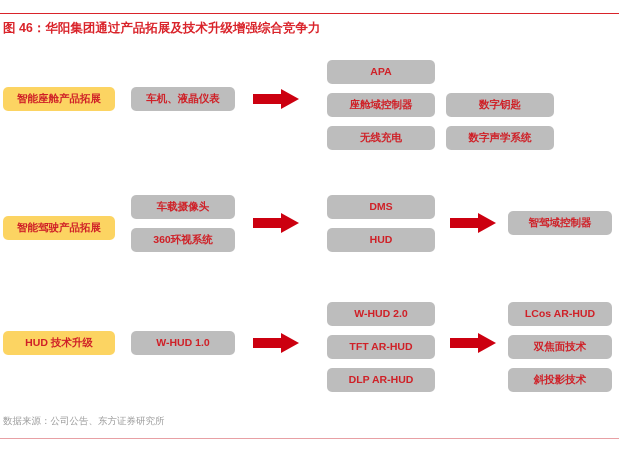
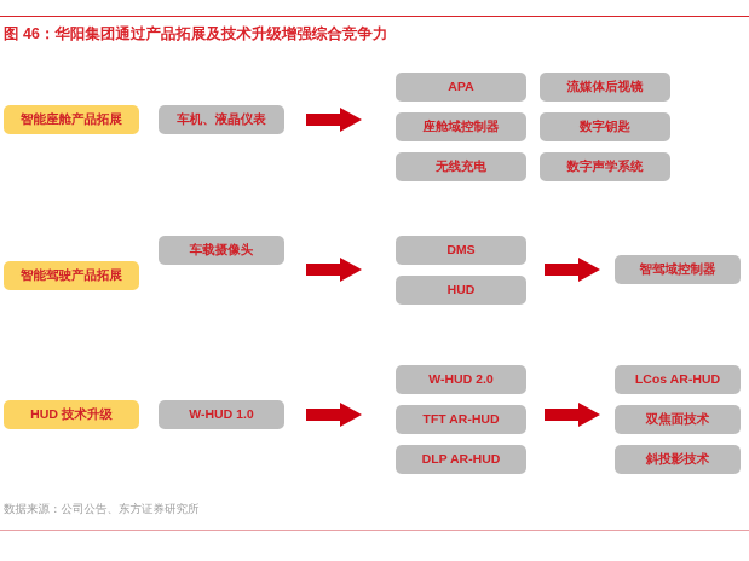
  图 46：华阳集团通过产品拓展及技术升级增强综合竞争力
  智能座舱产品拓展
  车机、液晶仪表
  APA
  座舱域控制器
  无线充电
+ 流媒体后视镜
  数字钥匙
  数字声学系统
  智能驾驶产品拓展
  车载摄像头
- 360环视系统
  DMS
  HUD
  智驾域控制器
  HUD 技术升级
  W-HUD 1.0
  W-HUD 2.0
  TFT AR-HUD
  DLP AR-HUD
  LCos AR-HUD
  双焦面技术
  斜投影技术
  数据来源：公司公告、东方证券研究所
